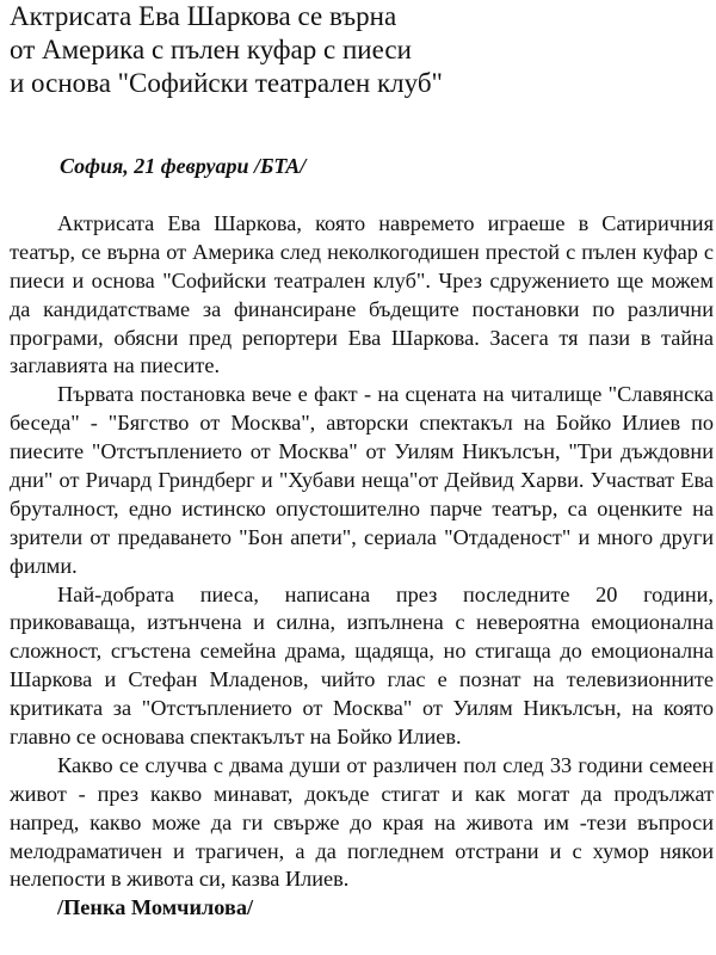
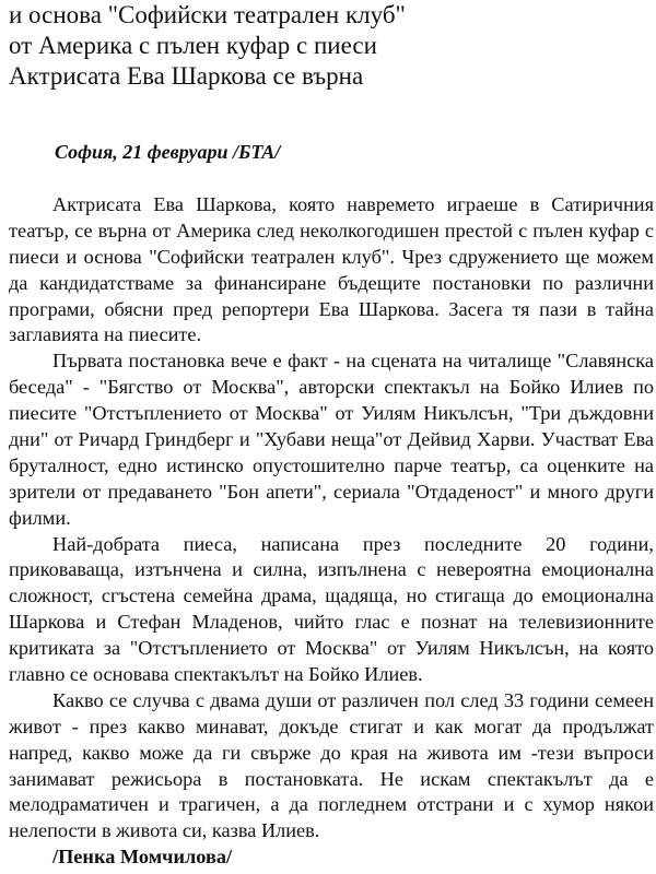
- Актрисата Ева Шаркова се върна
+ и основа "Софийски театрален клуб"
  от Америка с пълен куфар с пиеси
- и основа "Софийски театрален клуб"
+ Актрисата Ева Шаркова се върна
  София, 21 февруари /БТА/
  Актрисата Ева Шаркова, която навремето играеше в Сатиричния
  театър, се върна от Америка след неколкогодишен престой с пълен куфар с
  пиеси и основа "Софийски театрален клуб". Чрез сдружението ще можем
  да кандидатстваме за финансиране бъдещите постановки по различни
  програми, обясни пред репортери Ева Шаркова. Засега тя пази в тайна
  заглавията на пиесите.
  Първата постановка вече е факт - на сцената на читалище "Славянска
  беседа" - "Бягство от Москва", авторски спектакъл на Бойко Илиев по
  пиесите "Отстъплението от Москва" от Уилям Никълсън, "Три дъждовни
  дни" от Ричард Гриндберг и "Хубави неща"от Дейвид Харви. Участват Ева
  бруталност, едно истинско опустошително парче театър, са оценките на
  зрители от предаването "Бон апети", сериала "Отдаденост" и много други
  филми.
  Най-добрата пиеса, написана през последните 20 години,
  приковаваща, изтънчена и силна, изпълнена с невероятна емоционална
  сложност, сгъстена семейна драма, щадяща, но стигаща до емоционална
  Шаркова и Стефан Младенов, чийто глас е познат на телевизионните
  критиката за "Отстъплението от Москва" от Уилям Никълсън, на която
  главно се основава спектакълът на Бойко Илиев.
  Какво се случва с двама души от различен пол след 33 години семеен
  живот - през какво минават, докъде стигат и как могат да продължат
  напред, какво може да ги свърже до края на живота им -тези въпроси
+ занимават режисьора в постановката. Не искам спектакълът да е
  мелодраматичен и трагичен, а да погледнем отстрани и с хумор някои
  нелепости в живота си, казва Илиев.
  /Пенка Момчилова/
